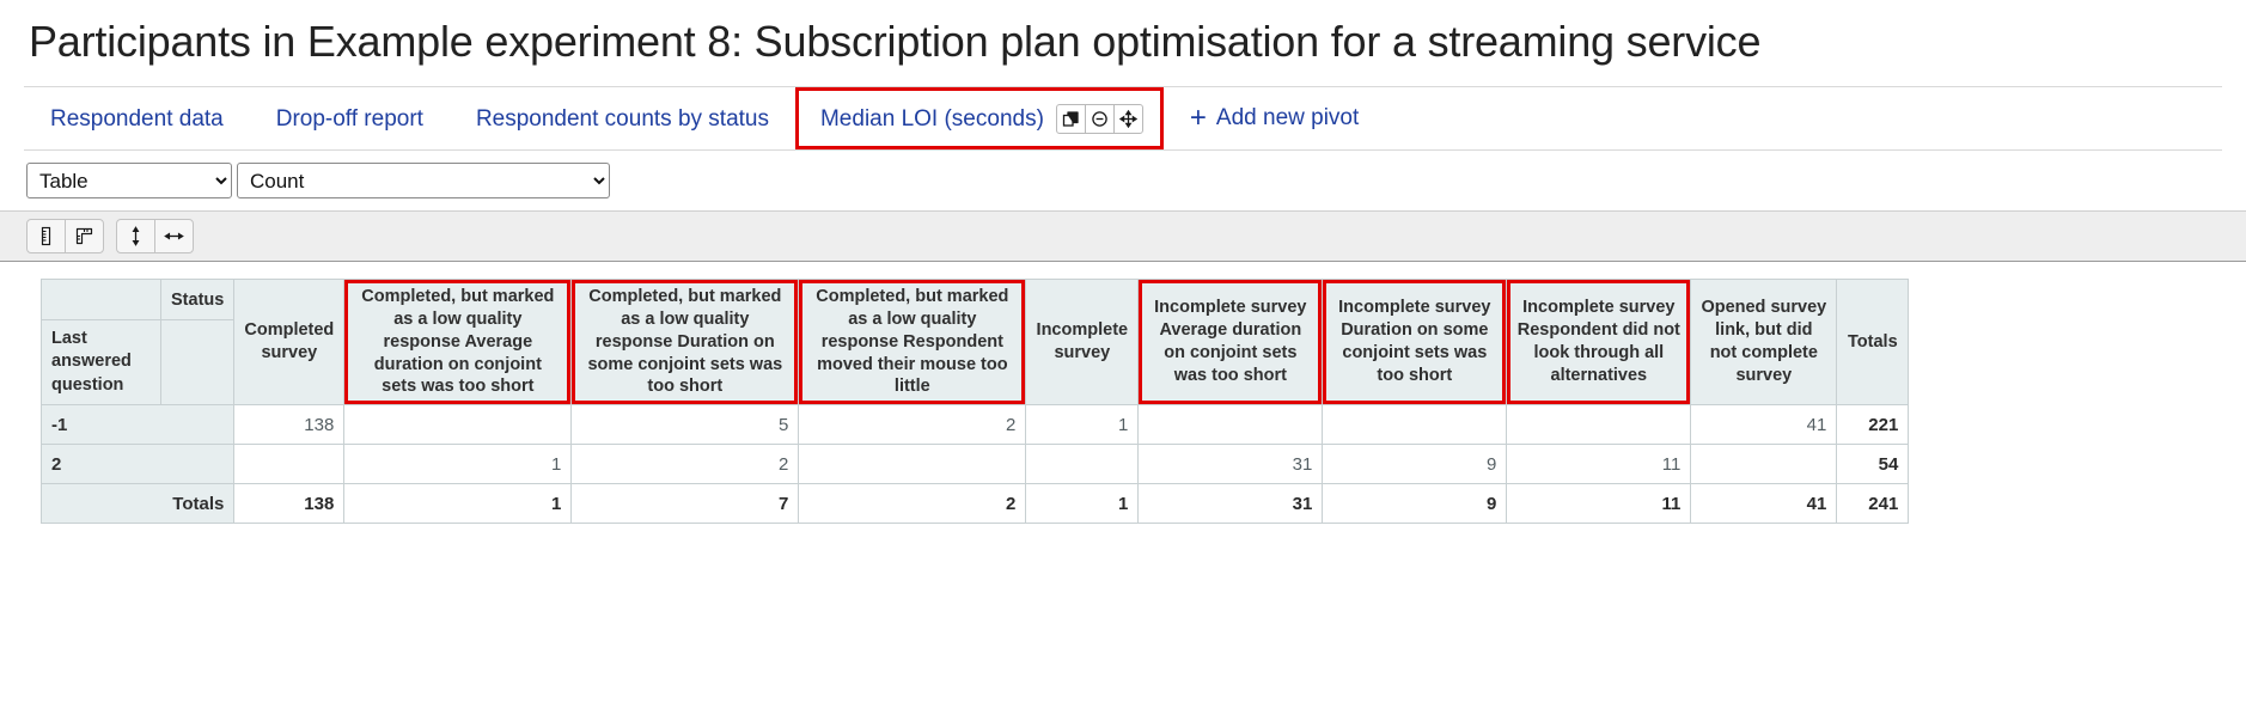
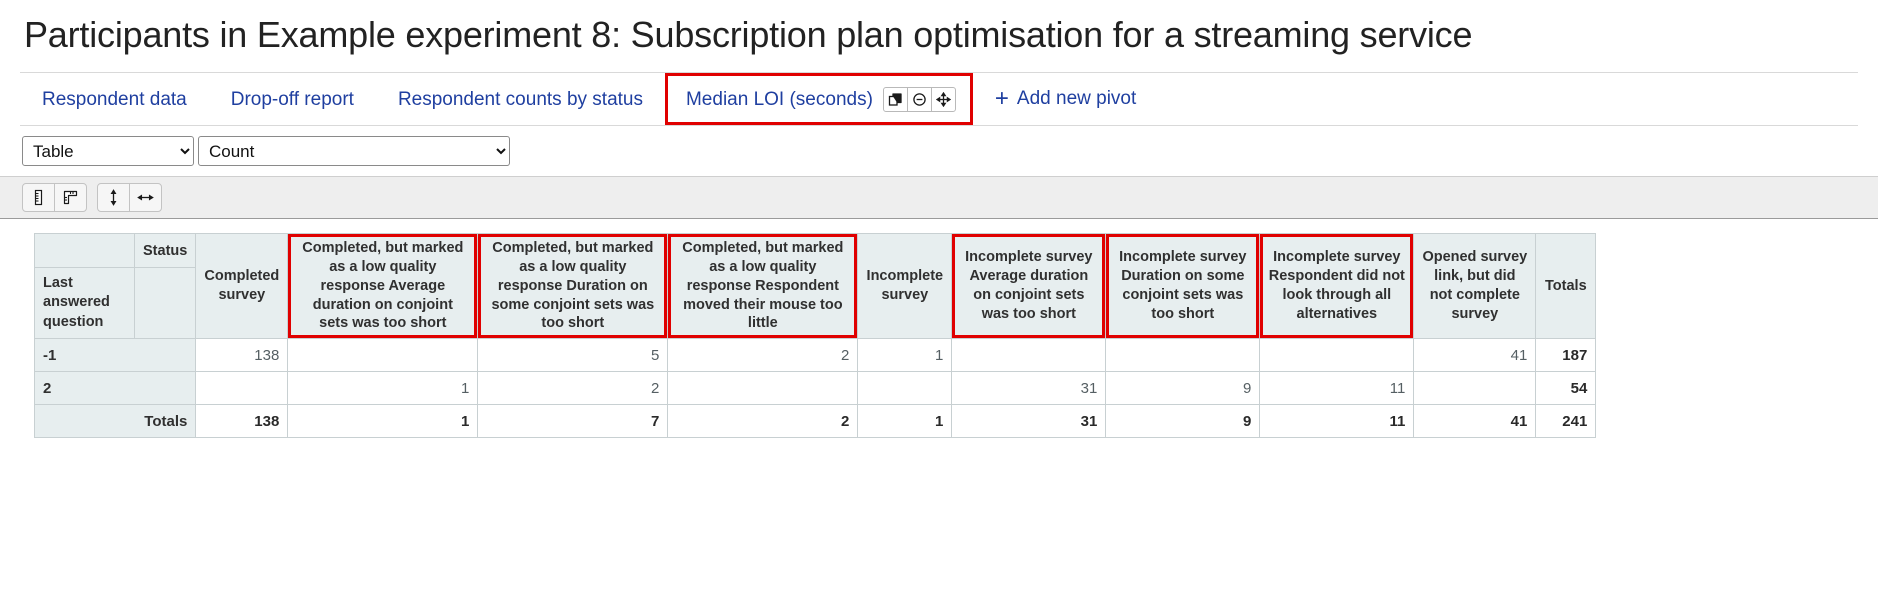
  Participants in Example experiment 8: Subscription plan optimisation for a streaming service
  Respondent data
  Drop-off report
  Respondent counts by status
  Median LOI (seconds)
  +
  Add new pivot
  Table
  Count
  	Status	Completed survey	Completed, but marked as a low quality response Average duration on conjoint sets was too short	Completed, but marked as a low quality response Duration on some conjoint sets was too short	Completed, but marked as a low quality response Respondent moved their mouse too little	Incomplete survey	Incomplete survey Average duration on conjoint sets was too short	Incomplete survey Duration on some conjoint sets was too short	Incomplete survey Respondent did not look through all alternatives	Opened survey link, but did not complete survey	Totals
  Last answered question
- -1	138		5	2	1				41	221
+ -1	138		5	2	1				41	187
  2		1	2			31	9	11		54
  Totals	138	1	7	2	1	31	9	11	41	241
